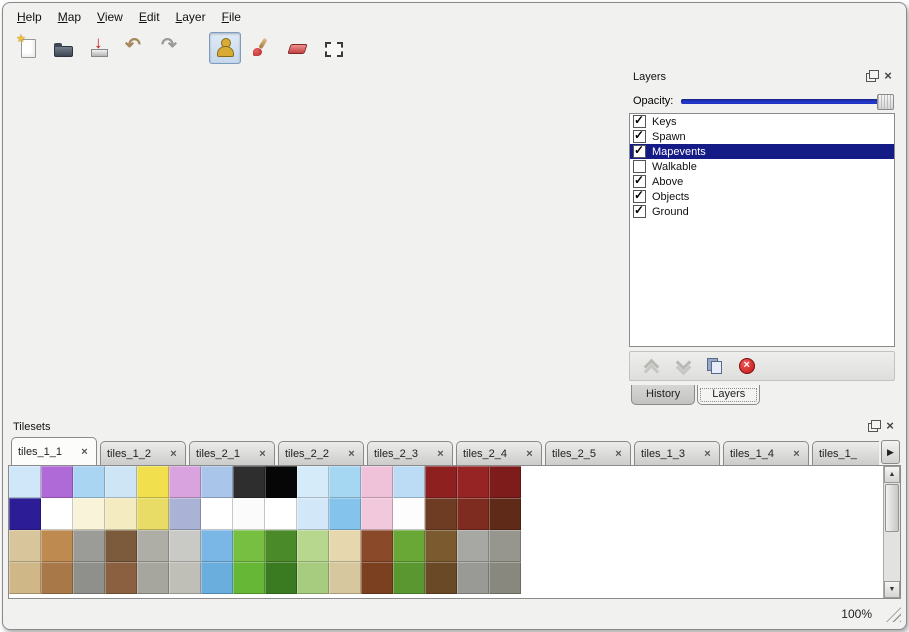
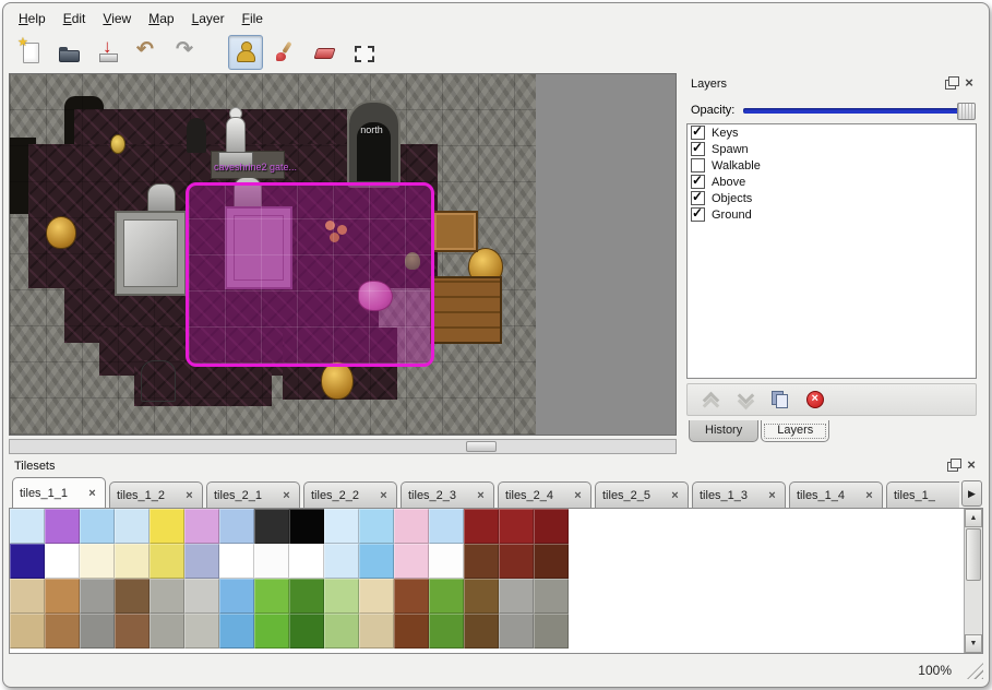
  Help
- Map
+ Edit
  View
- Edit
+ Map
  Layer
  File
+ north
+ caveshrine2 gate...
  Layers
  Opacity:
  Keys
  Spawn
- Mapevents
  Walkable
  Above
  Objects
  Ground
  History
  Layers
  Tilesets
  tiles_1_1
  tiles_1_2
  tiles_2_1
  tiles_2_2
  tiles_2_3
  tiles_2_4
  tiles_2_5
  tiles_1_3
  tiles_1_4
  tiles_1_
  100%
